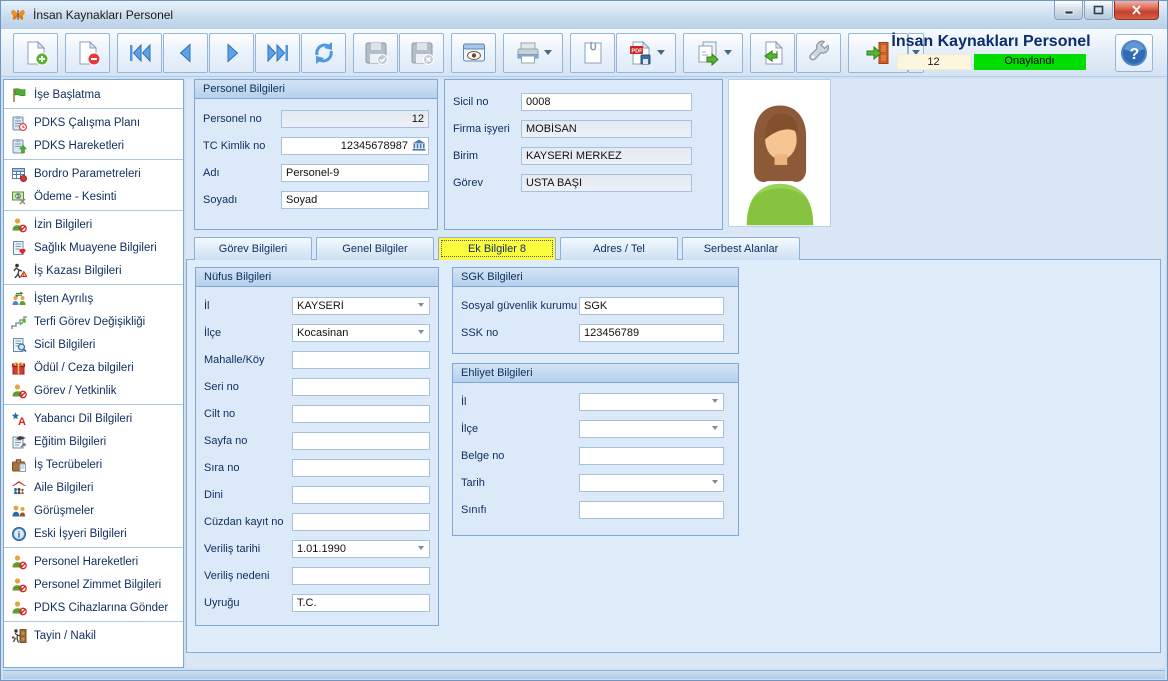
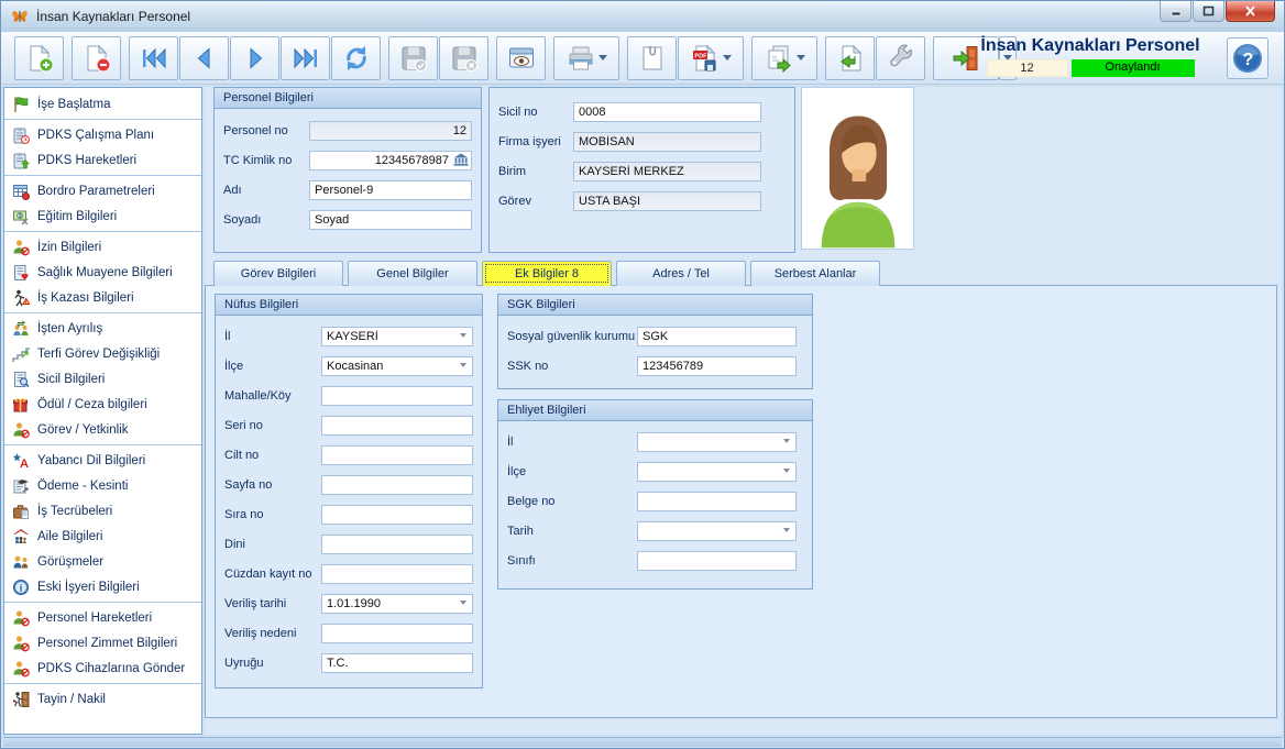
  İnsan Kaynakları Personel
  İnsan Kaynakları Personel
  12
  Onaylandı
  ?
  İşe Başlatma
  PDKS Çalışma Planı
  PDKS Hareketleri
  Bordro Parametreleri
- Ödeme - Kesinti
+ Eğitim Bilgileri
  İzin Bilgileri
  Sağlık Muayene Bilgileri
  İş Kazası Bilgileri
  İşten Ayrılış
  Terfi Görev Değişikliği
  Sicil Bilgileri
  Ödül / Ceza bilgileri
  Görev / Yetkinlik
  A
  Yabancı Dil Bilgileri
- Eğitim Bilgileri
+ Ödeme - Kesinti
  İş Tecrübeleri
  Aile Bilgileri
  Görüşmeler
  i
  Eski İşyeri Bilgileri
  Personel Hareketleri
  Personel Zimmet Bilgileri
  PDKS Cihazlarına Gönder
  Tayin / Nakil
  Personel Bilgileri
  Personel no
  12
  TC Kimlik no
  12345678987
  Adı
  Personel-9
  Soyadı
  Soyad
  Sicil no
  0008
  Firma işyeri
  MOBİSAN
  Birim
  KAYSERİ MERKEZ
  Görev
  USTA BAŞI
  Görev Bilgileri
  Genel Bilgiler
  Ek Bilgiler 8
  Adres / Tel
  Serbest Alanlar
  Nüfus Bilgileri
  İl
  KAYSERİ
  İlçe
  Kocasinan
  Mahalle/Köy
  Seri no
  Cilt no
  Sayfa no
  Sıra no
  Dini
  Cüzdan kayıt no
  Veriliş tarihi
  1.01.1990
  Veriliş nedeni
  Uyruğu
  T.C.
  SGK Bilgileri
  Sosyal güvenlik kurumu
  SGK
  SSK no
  123456789
  Ehliyet Bilgileri
  İl
  İlçe
  Belge no
  Tarih
  Sınıfı
